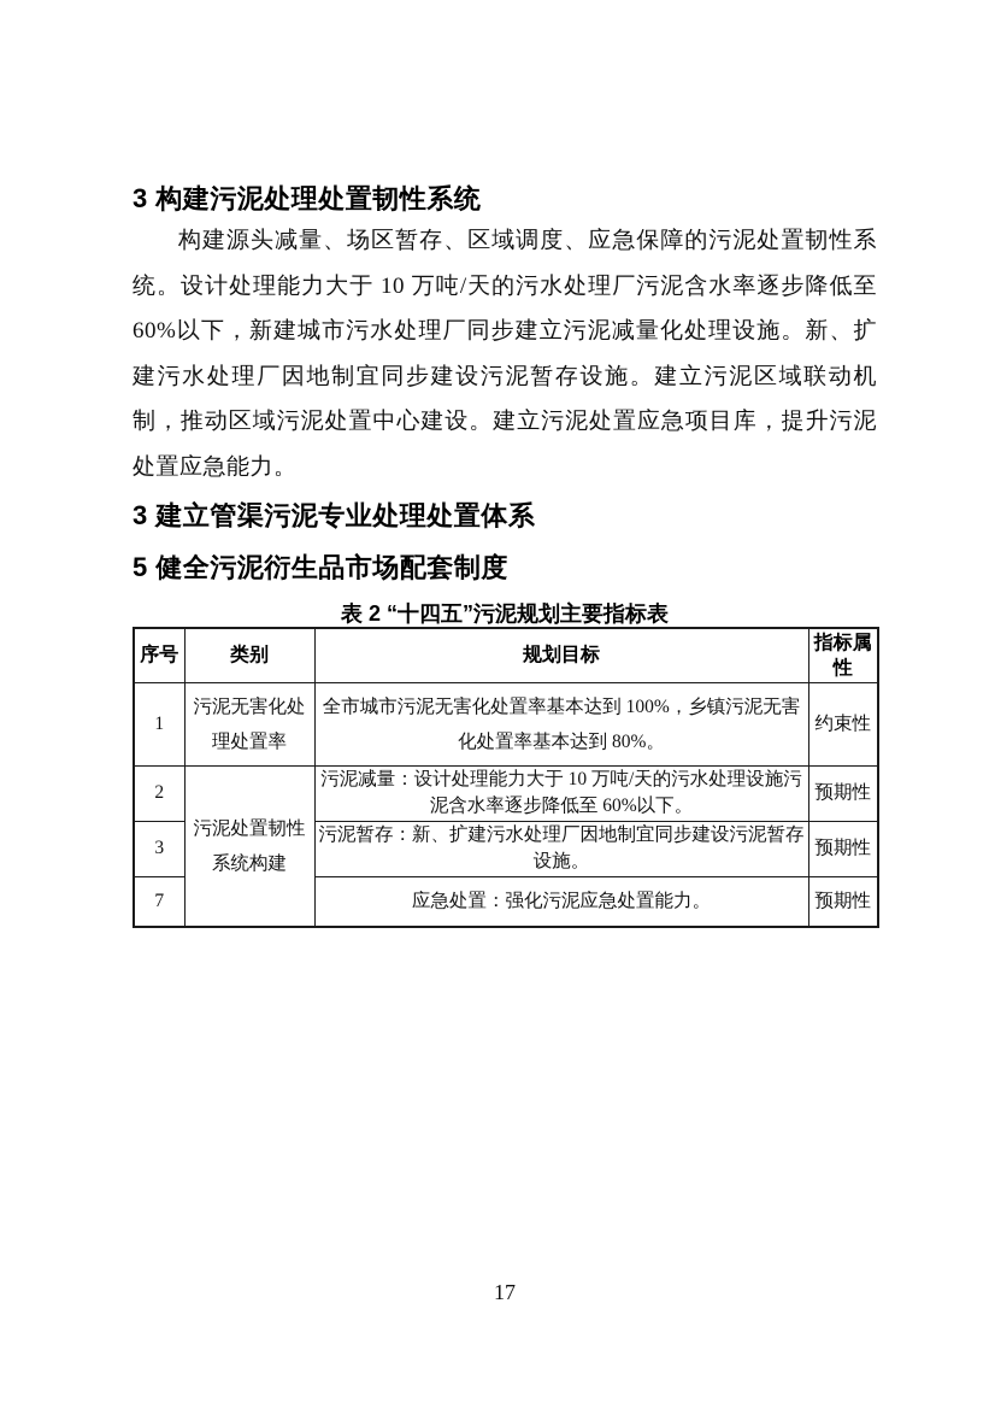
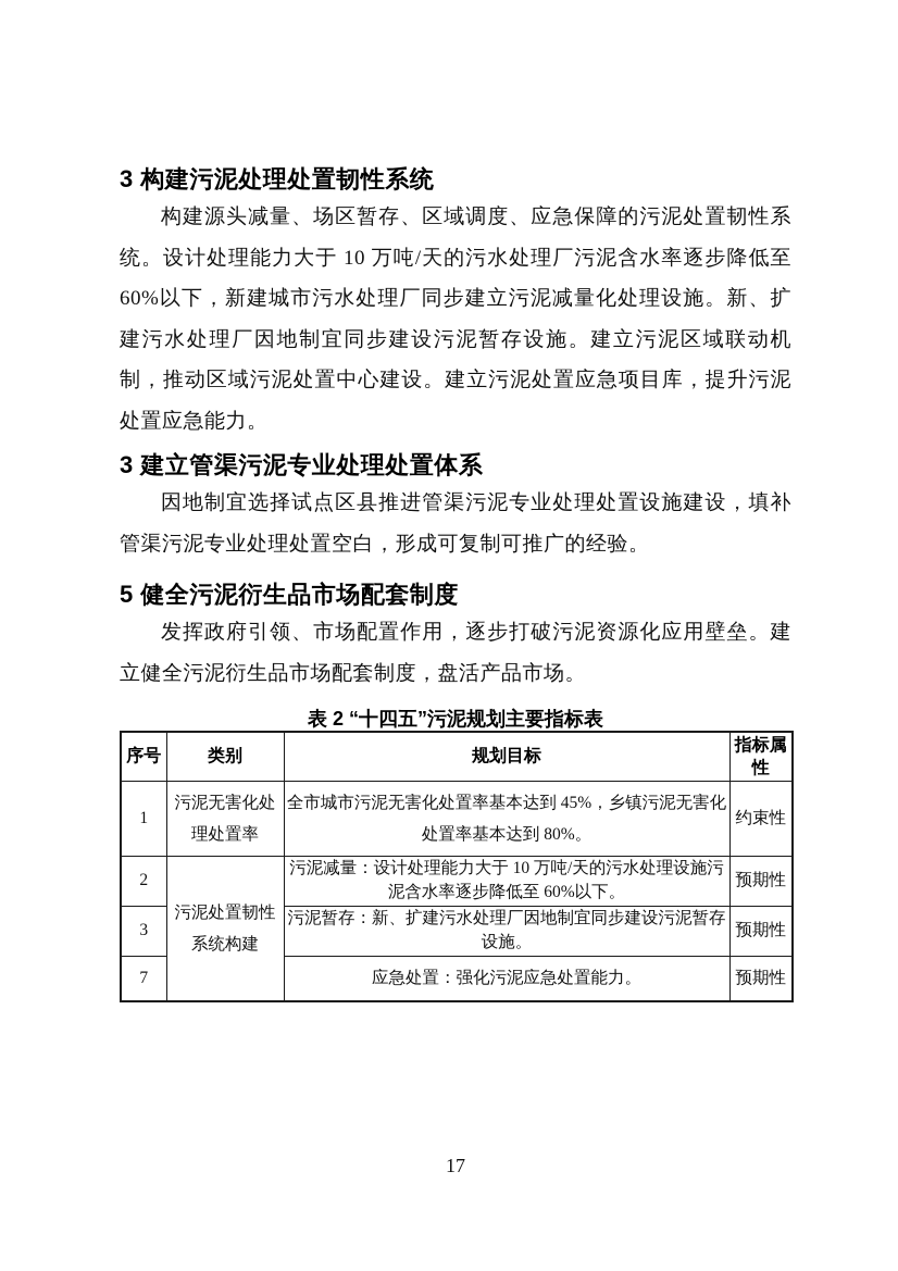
  3 构建污泥处理处置韧性系统
  构建源头减量、场区暂存、区域调度、应急保障的污泥处置韧性系统。设计处理能力大于 10 万吨/天的污水处理厂污泥含水率逐步降低至 60%以下，新建城市污水处理厂同步建立污泥减量化处理设施。新、扩建污水处理厂因地制宜同步建设污泥暂存设施。建立污泥区域联动机制，推动区域污泥处置中心建设。建立污泥处置应急项目库，提升污泥处置应急能力。
  3 建立管渠污泥专业处理处置体系
+ 因地制宜选择试点区县推进管渠污泥专业处理处置设施建设，填补管渠污泥专业处理处置空白，形成可复制可推广的经验。
  5 健全污泥衍生品市场配套制度
+ 发挥政府引领、市场配置作用，逐步打破污泥资源化应用壁垒。建立健全污泥衍生品市场配套制度，盘活产品市场。
  表 2 “十四五”污泥规划主要指标表
  序号	类别	规划目标	指标属性
- 1	污泥无害化处理处置率	全市城市污泥无害化处置率基本达到 100%，乡镇污泥无害化处置率基本达到 80%。	约束性
+ 1	污泥无害化处理处置率	全市城市污泥无害化处置率基本达到 45%，乡镇污泥无害化处置率基本达到 80%。	约束性
  2	污泥处置韧性系统构建	污泥减量：设计处理能力大于 10 万吨/天的污水处理设施污泥含水率逐步降低至 60%以下。	预期性
  3	污泥暂存：新、扩建污水处理厂因地制宜同步建设污泥暂存设施。	预期性
  7	应急处置：强化污泥应急处置能力。	预期性
  17
